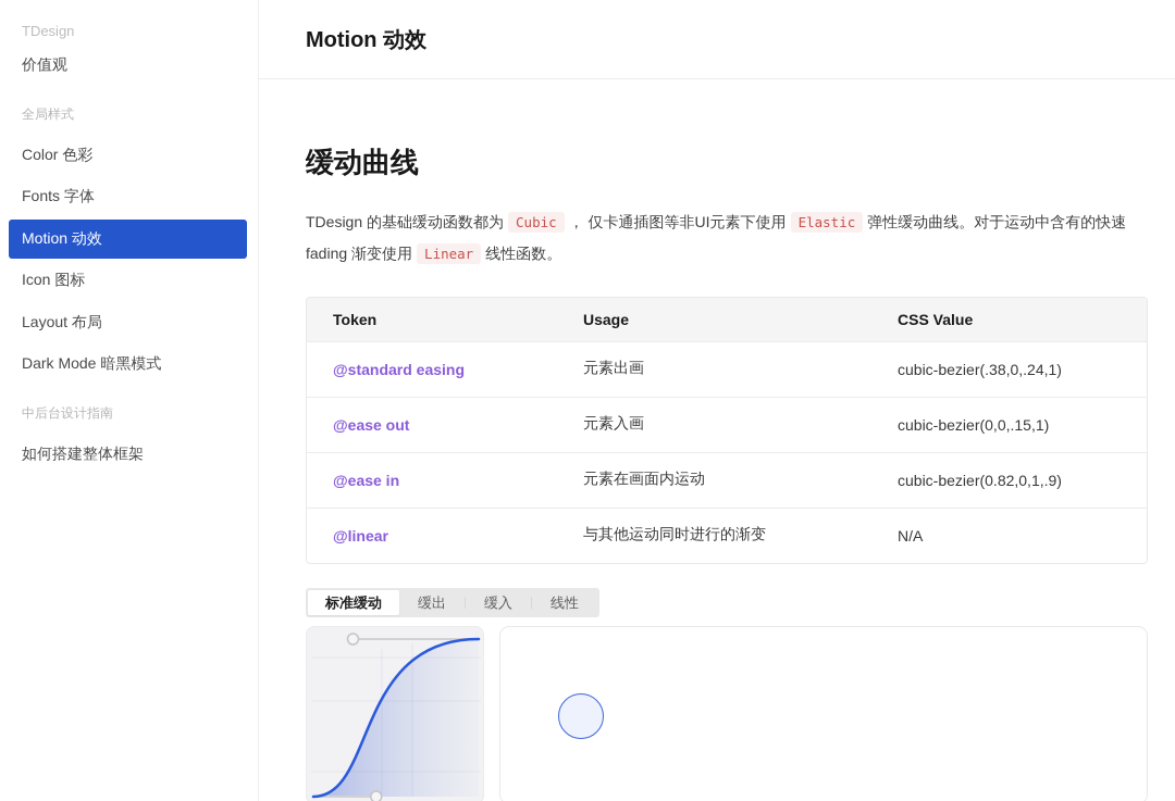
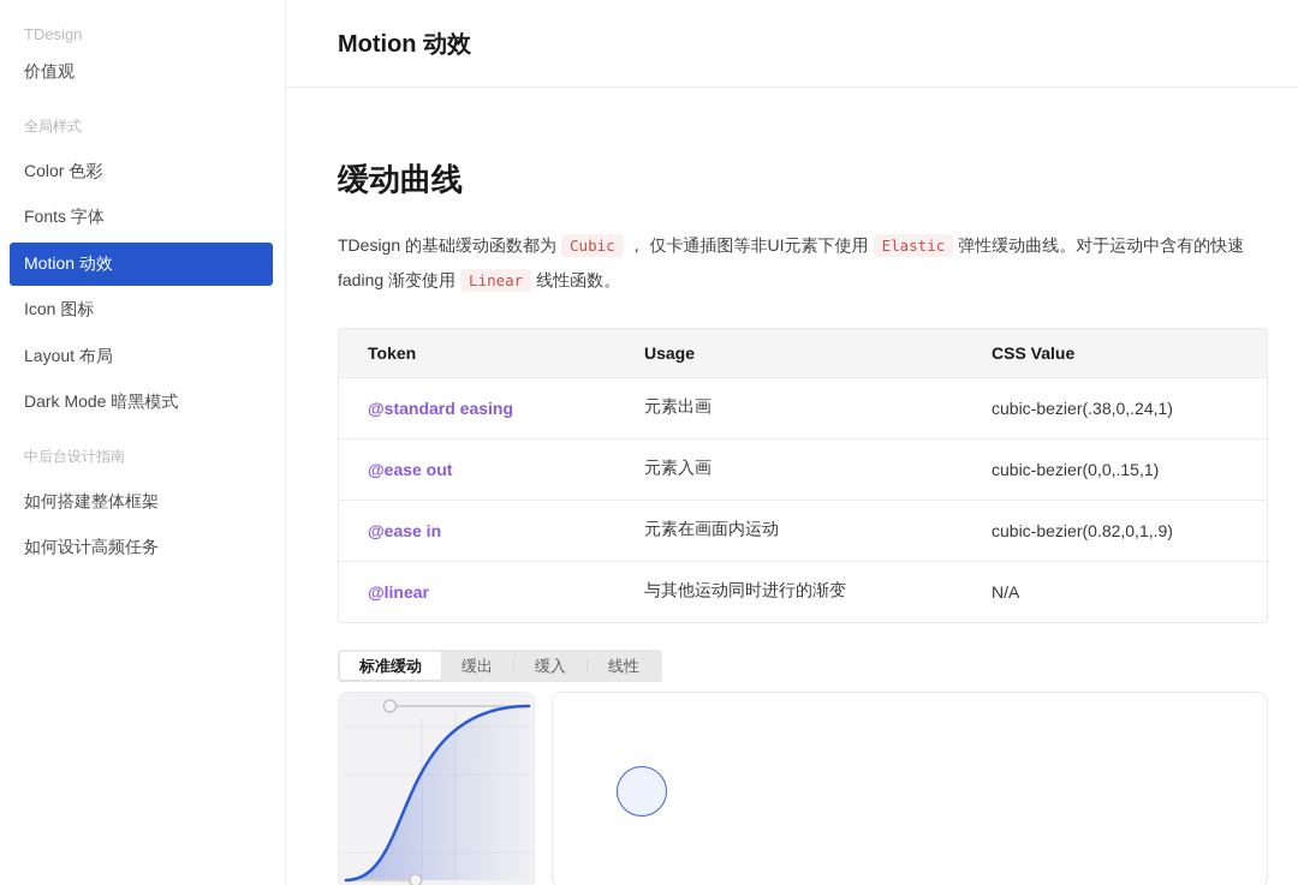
  TDesign
  价值观
  全局样式
  Color 色彩
  Fonts 字体
  Motion 动效
  Icon 图标
  Layout 布局
  Dark Mode 暗黑模式
  中后台设计指南
  如何搭建整体框架
+ 如何设计高频任务
  Motion 动效
  缓动曲线
  TDesign 的基础缓动函数都为 Cubic ， 仅卡通插图等非UI元素下使用 Elastic 弹性缓动曲线。对于运动中含有的快速 fading 渐变使用 Linear 线性函数。
  Token	Usage	CSS Value
  @standard easing	元素出画	cubic-bezier(.38,0,.24,1)
  @ease out	元素入画	cubic-bezier(0,0,.15,1)
  @ease in	元素在画面内运动	cubic-bezier(0.82,0,1,.9)
  @linear	与其他运动同时进行的渐变	N/A
  标准缓动
  缓出
  缓入
  线性
